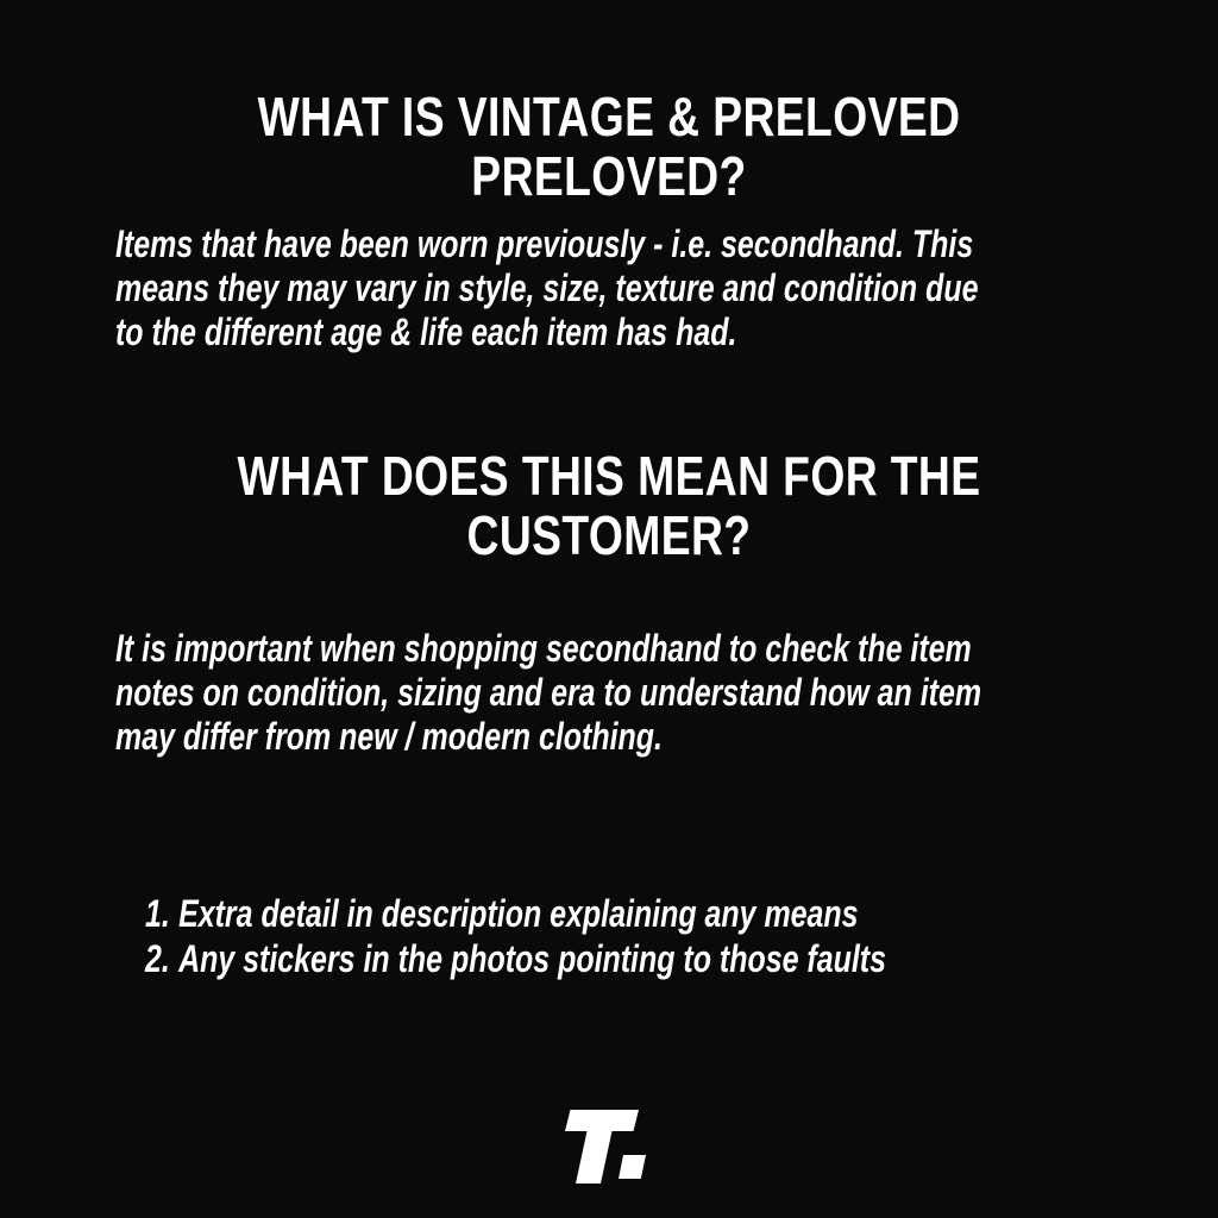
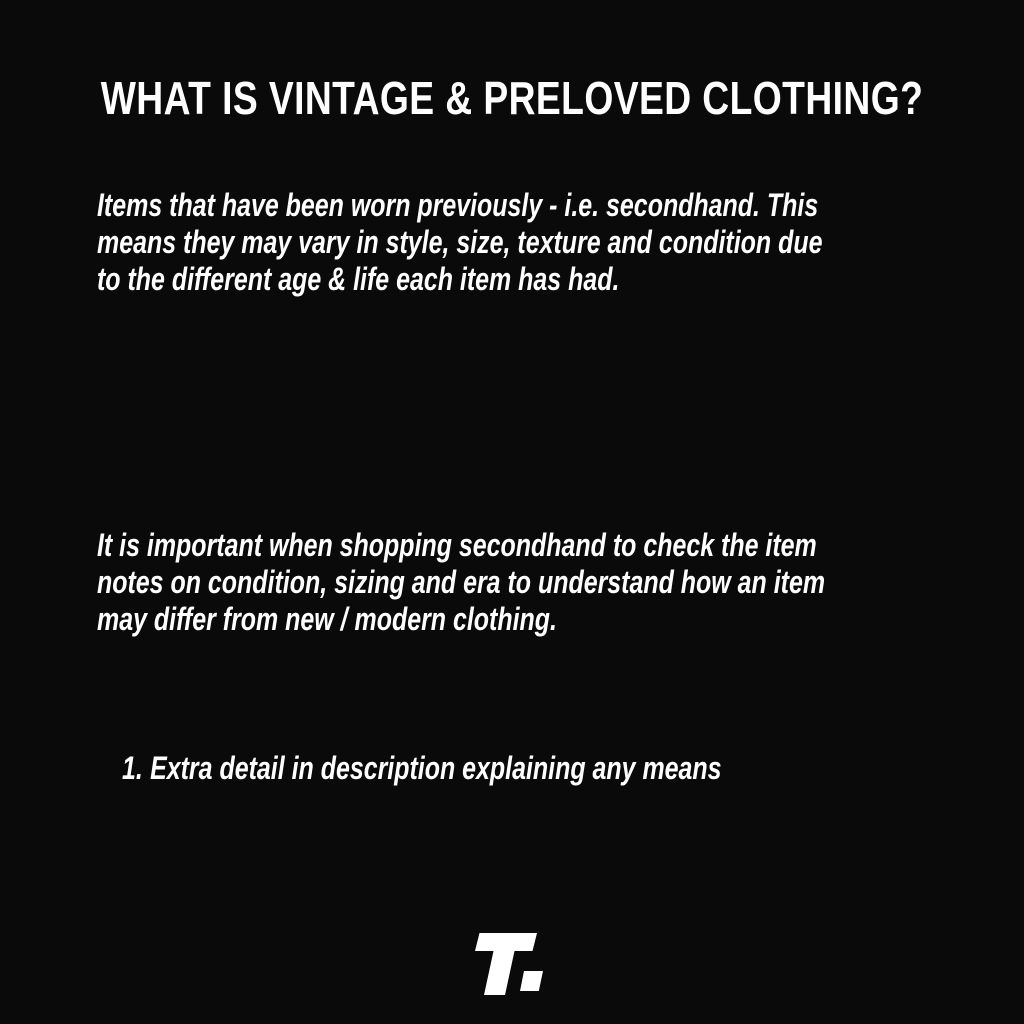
- WHAT IS VINTAGE & PRELOVED PRELOVED?
+ WHAT IS VINTAGE & PRELOVED CLOTHING?
  Items that have been worn previously - i.e. secondhand. This
  means they may vary in style, size, texture and condition due
  to the different age & life each item has had.
- WHAT DOES THIS MEAN FOR THE
- CUSTOMER?
  It is important when shopping secondhand to check the item
  notes on condition, sizing and era to understand how an item
  may differ from new / modern clothing.
  1.
  Extra detail in description explaining any means
- 2.
- Any stickers in the photos pointing to those faults
